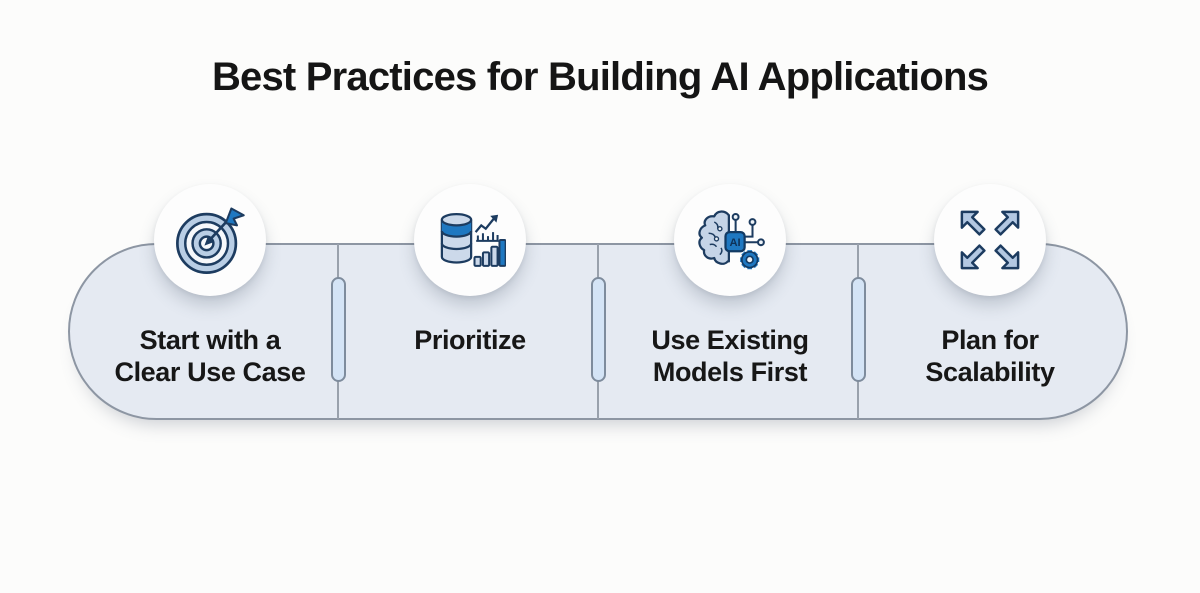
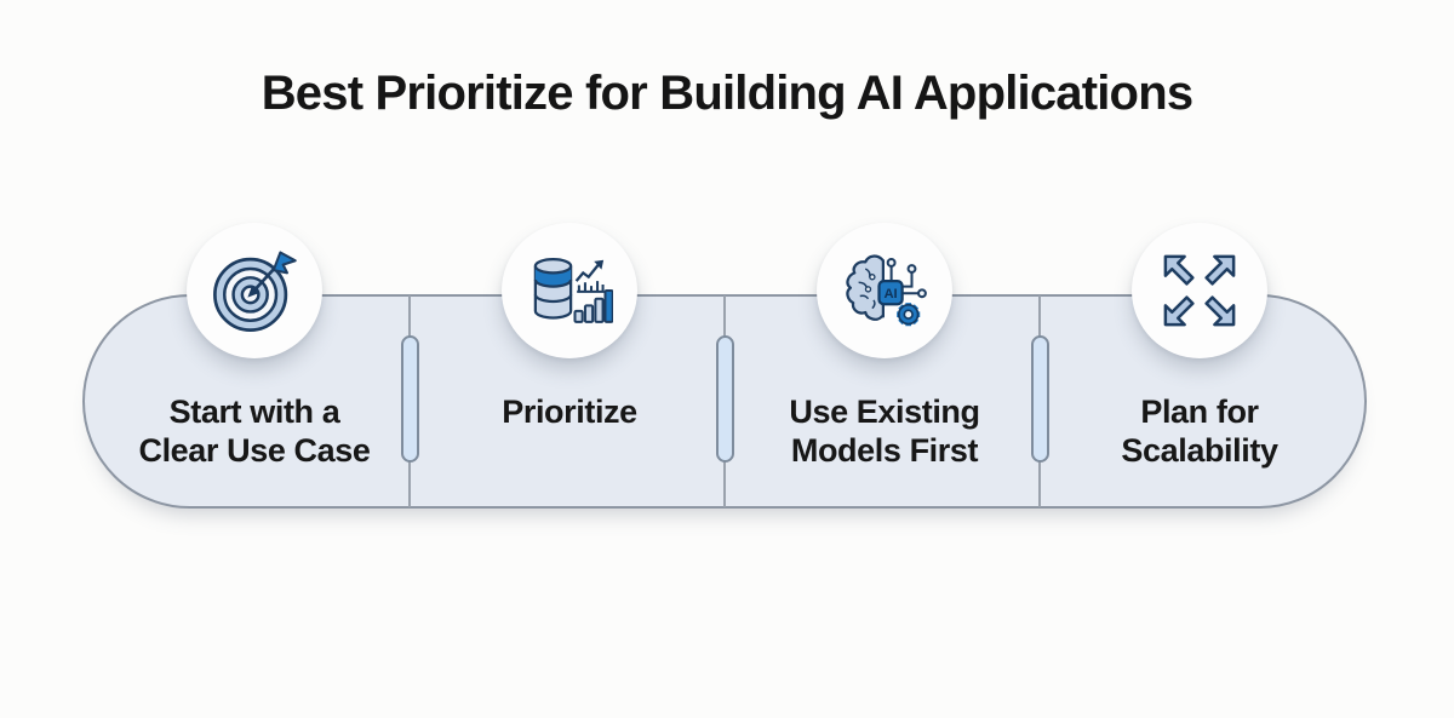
- Best Practices for Building AI Applications
+ Best Prioritize for Building AI Applications
  Start with a
  Clear Use Case
  Prioritize
  AI
  Use Existing
  Models First
  Plan for
  Scalability
